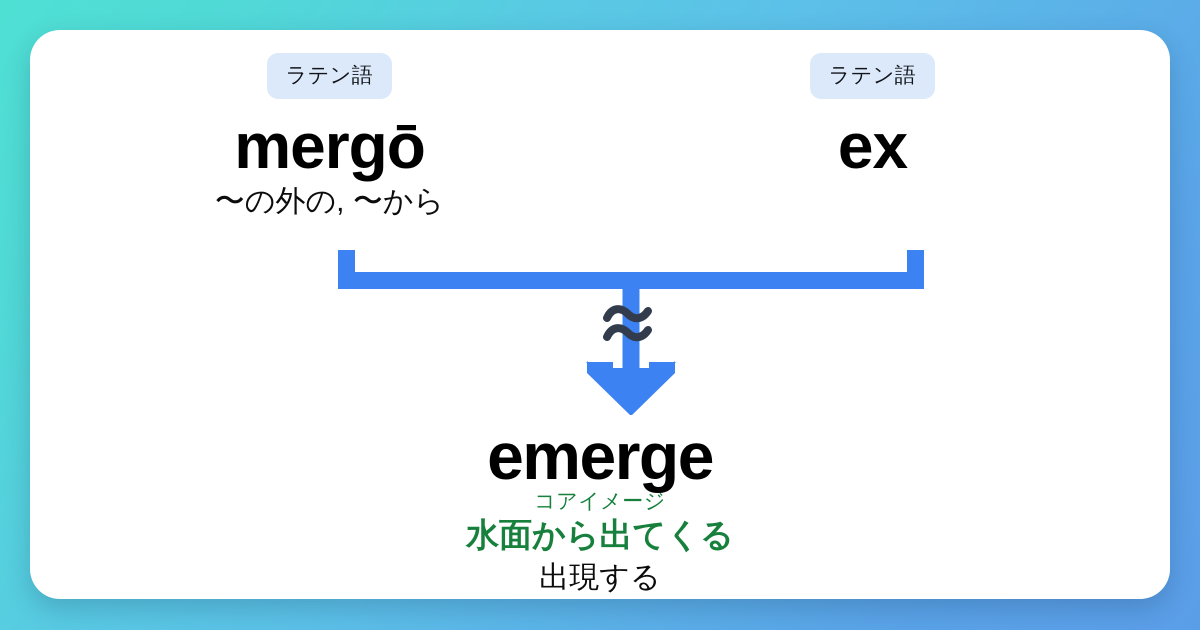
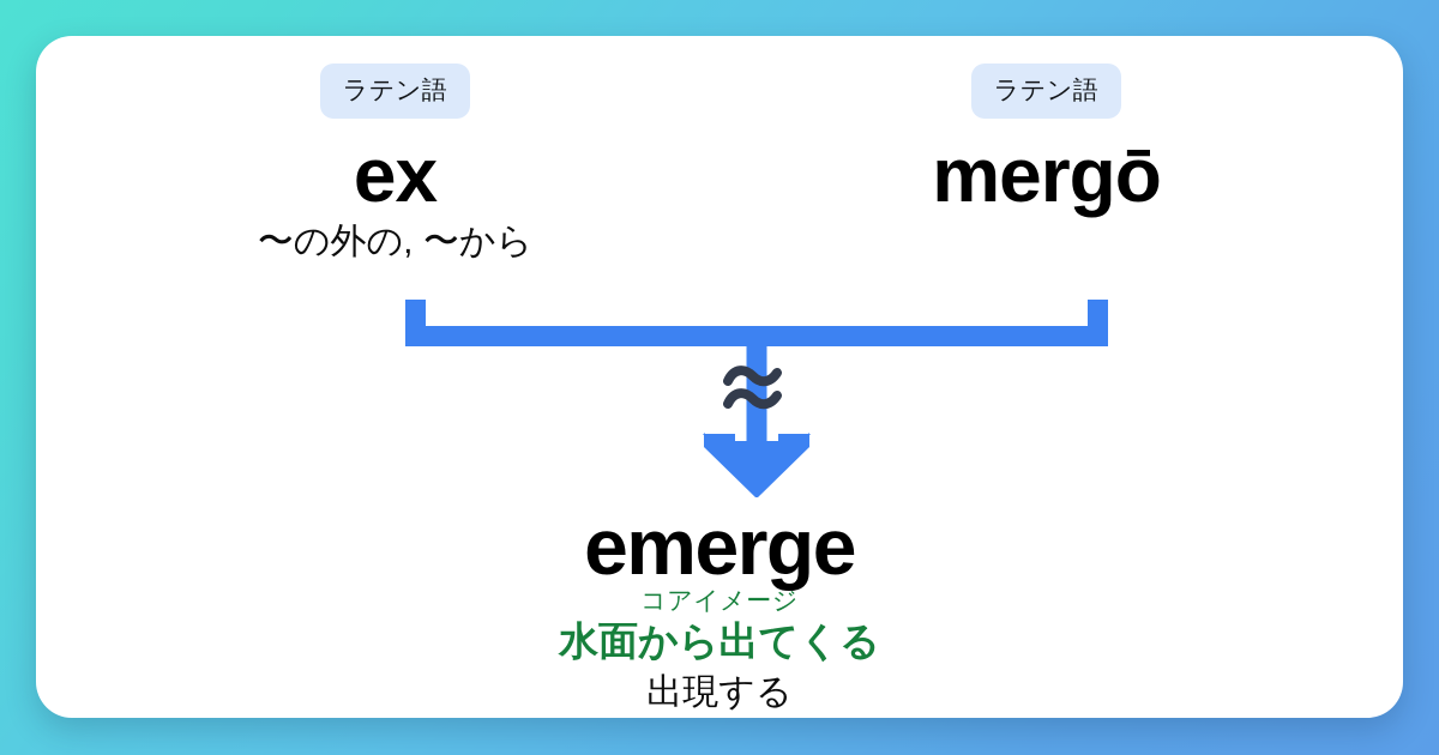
  ラテン語
- mergō
+ ex
  〜の外の, 〜から
  ラテン語
- ex
+ mergō
  emerge
  コアイメージ
  水面から出てくる
  出現する
